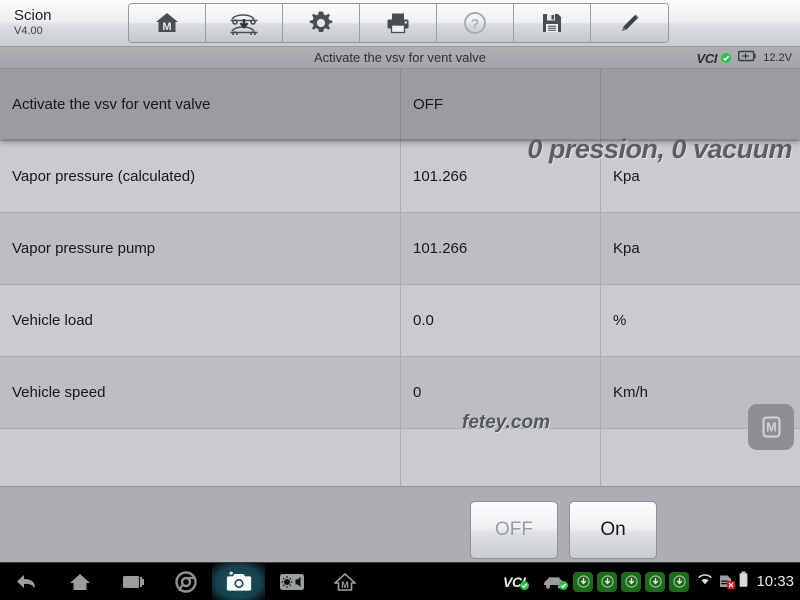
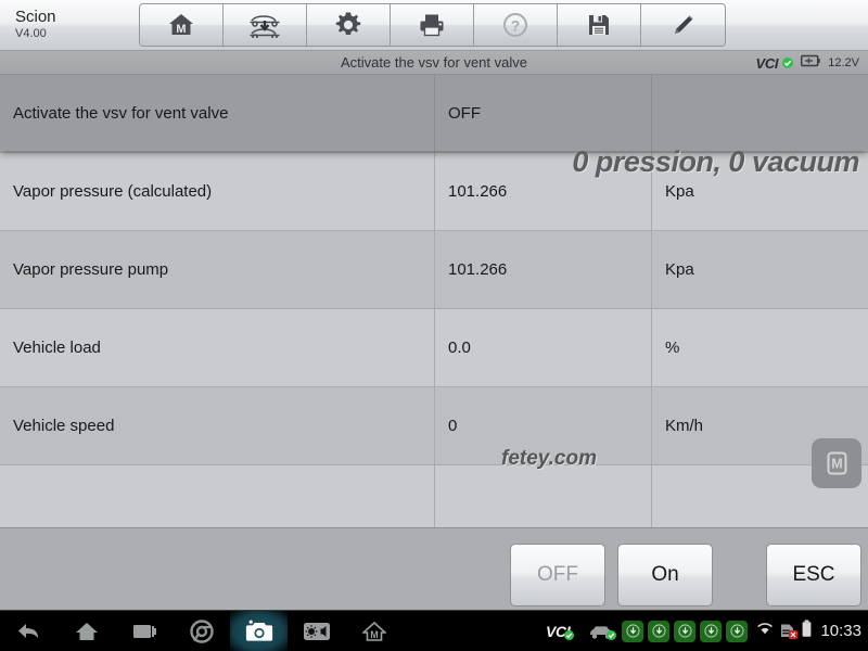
  Scion
  V4.00
  M
  ?
  Activate the vsv for vent valve
  VCI
  12.2V
  Vapor pressure (calculated)
  101.266
  Kpa
  Vapor pressure pump
  101.266
  Kpa
  Vehicle load
  0.0
  %
  Vehicle speed
  0
  Km/h
  Activate the vsv for vent valve
  OFF
  0 pression, 0 vacuum
  fetey.com
  M
  OFF
  On
+ ESC
  M
  10:33
